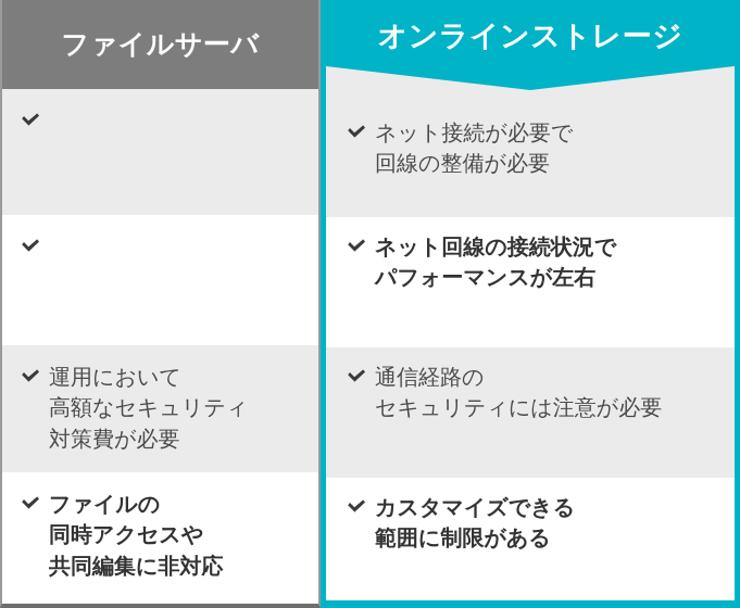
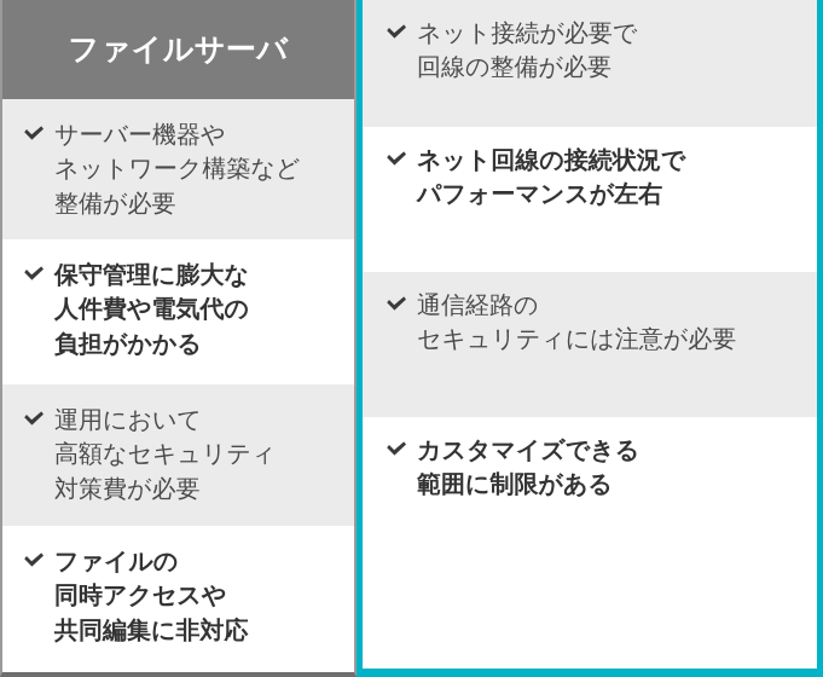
  ファイルサーバ
+ サーバー機器や
+ ネットワーク構築など
+ 整備が必要
+ 保守管理に膨大な
+ 人件費や電気代の
+ 負担がかかる
  運用において
  高額なセキュリティ
  対策費が必要
  ファイルの
  同時アクセスや
  共同編集に非対応
- オンラインストレージ
  ネット接続が必要で
  回線の整備が必要
  ネット回線の接続状況で
  パフォーマンスが左右
  通信経路の
  セキュリティには注意が必要
  カスタマイズできる
  範囲に制限がある
